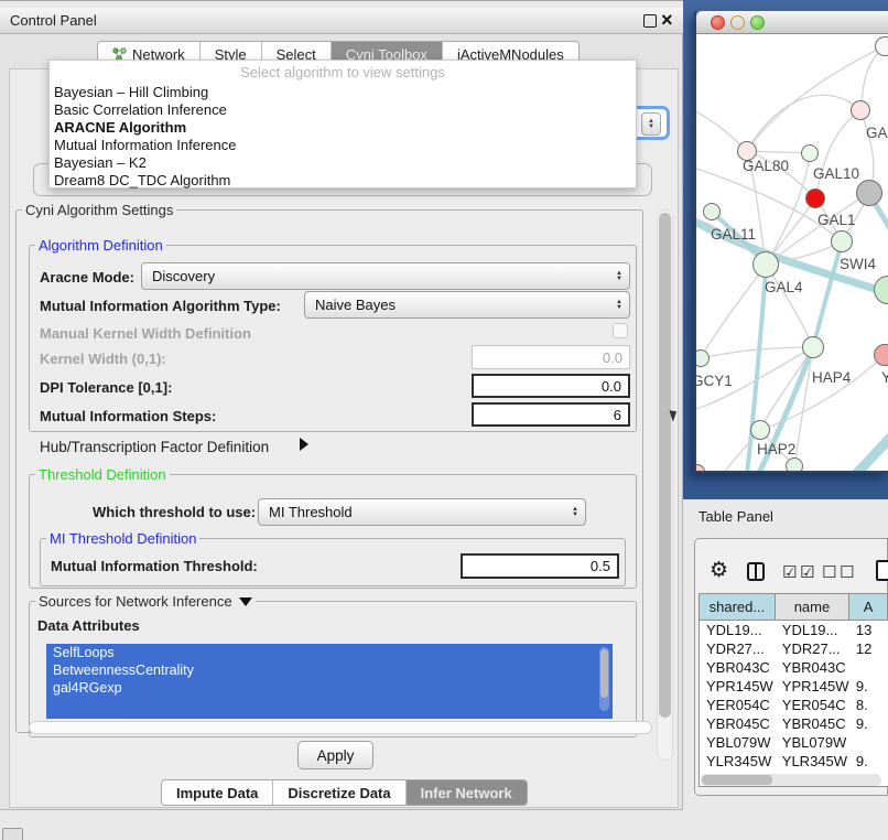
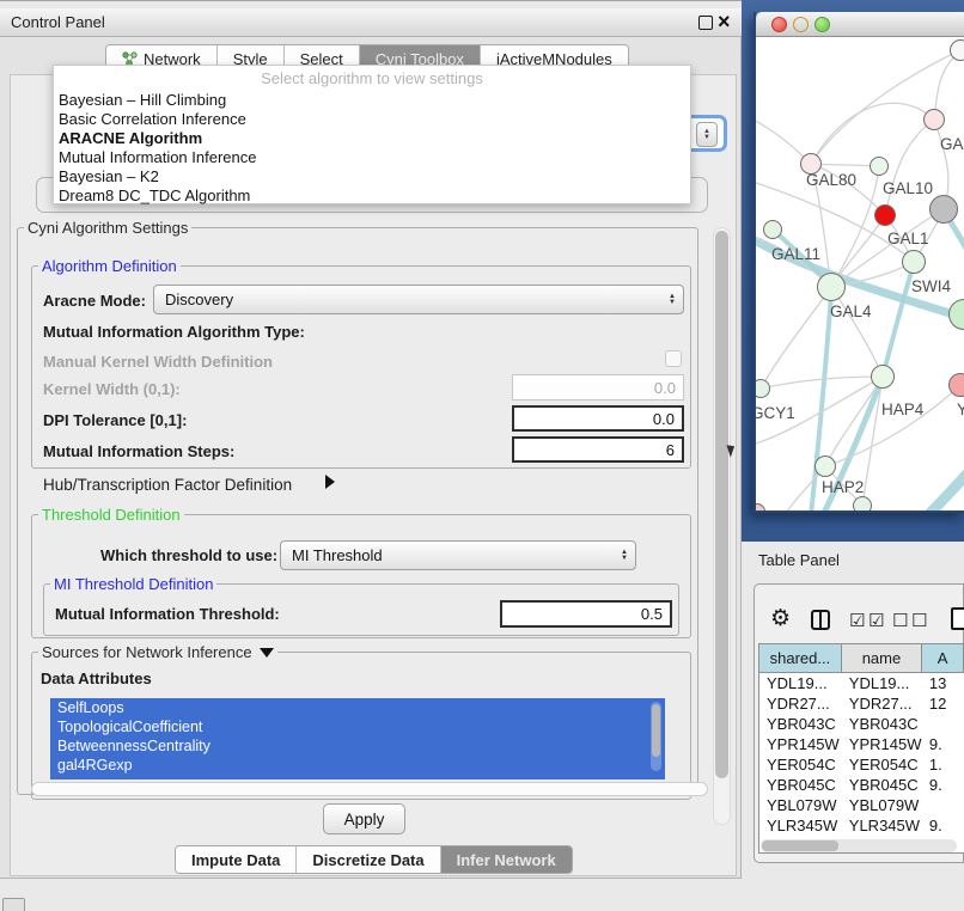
  GAL80
  GAL10
  GAL1
  GAL11
  SWI4
  GAL4
  GCY1
  HAP4
  Y
  HAP2
  Control Panel
  ×
  Network
  Style
  Select
  Cyni Toolbox
  jActiveMNodules
  Select algorithm to view settings
  Bayesian – Hill Climbing
  Basic Correlation Inference
  ARACNE Algorithm
  Mutual Information Inference
  Bayesian – K2
  Dream8 DC_TDC Algorithm
  Cyni Algorithm Settings
  Algorithm Definition
  Aracne Mode:
  Discovery
  Mutual Information Algorithm Type:
- Naive Bayes
  Manual Kernel Width Definition
  Kernel Width (0,1):
  0.0
  DPI Tolerance [0,1]:
  0.0
  Mutual Information Steps:
  6
  Hub/Transcription Factor Definition
  Threshold Definition
  Which threshold to use:
  MI Threshold
  MI Threshold Definition
  Mutual Information Threshold:
  0.5
  Sources for Network Inference
  Data Attributes
  SelfLoops
+ TopologicalCoefficient
  BetweennessCentrality
  gal4RGexp
  Apply
  Impute Data
  Discretize Data
  Infer Network
  Table Panel
  ⚙
  ☑
  ☑
  ☐
  ☐
  shared...
  name
  A
  YDL19...
  YDL19...
  13
  YDR27...
  YDR27...
  12
  YBR043C
  YBR043C
  YPR145W
  YPR145W
  9.
  YER054C
  YER054C
- 8.
+ 1.
  YBR045C
  YBR045C
  9.
  YBL079W
  YBL079W
  YLR345W
  YLR345W
  9.
